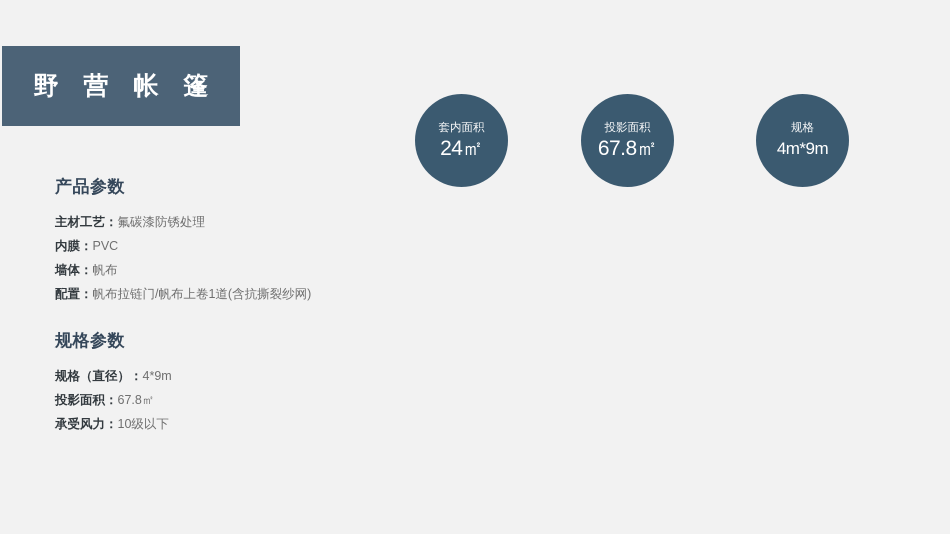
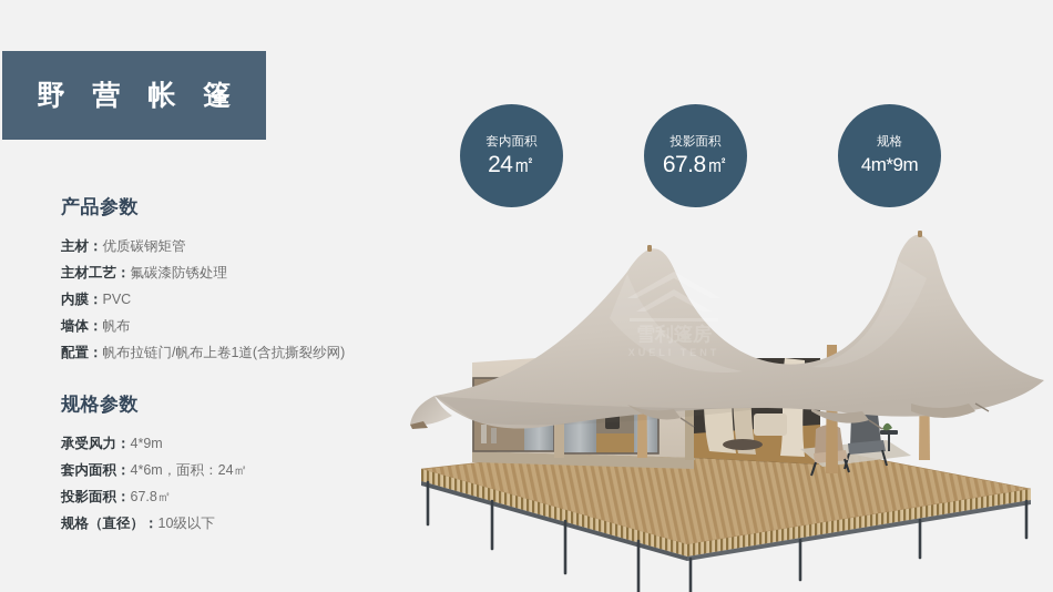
  野 营 帐 篷
  产品参数
+ 主材：优质碳钢矩管
  主材工艺：氟碳漆防锈处理
  内膜：PVC
  墙体：帆布
  配置：帆布拉链门/帆布上卷1道(含抗撕裂纱网)
  规格参数
- 规格（直径）：4*9m
+ 承受风力：4*9m
+ 套内面积：4*6m，面积：24㎡
  投影面积：67.8㎡
- 承受风力：10级以下
+ 规格（直径）：10级以下
  套内面积
  24㎡
  投影面积
  67.8㎡
  规格
  4m*9m
+ 雪利篷房
